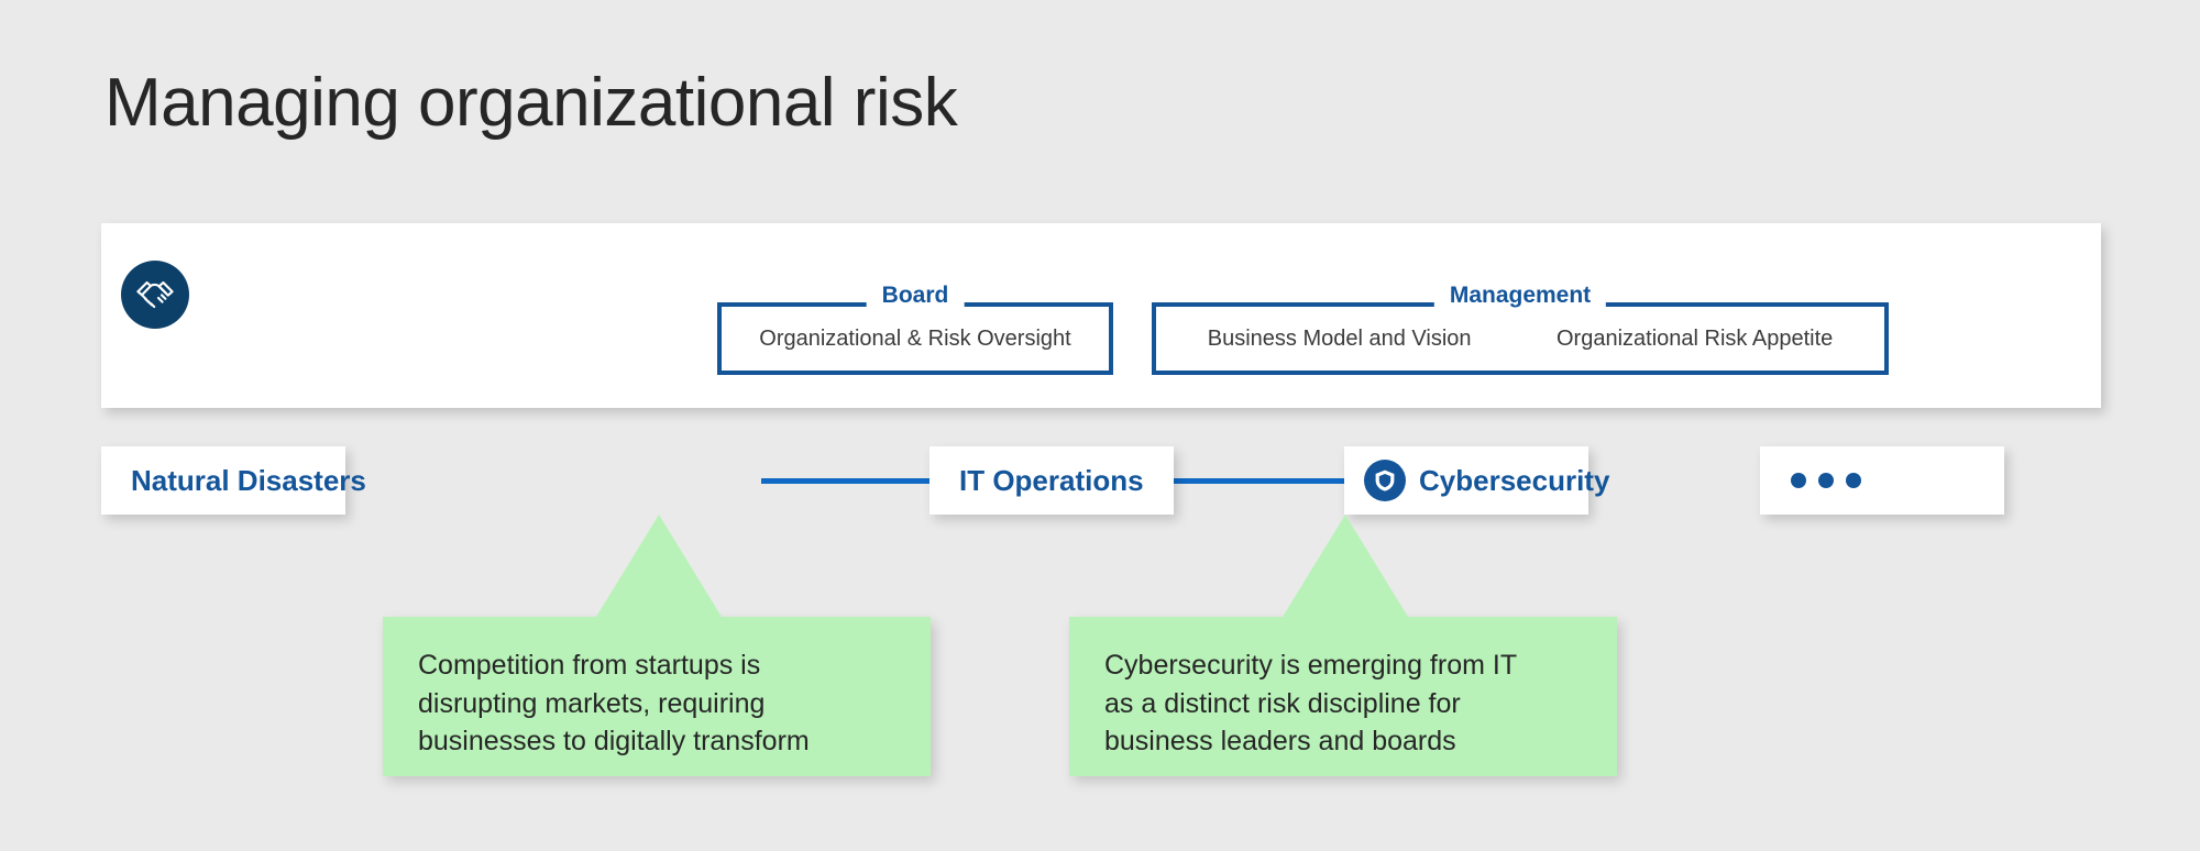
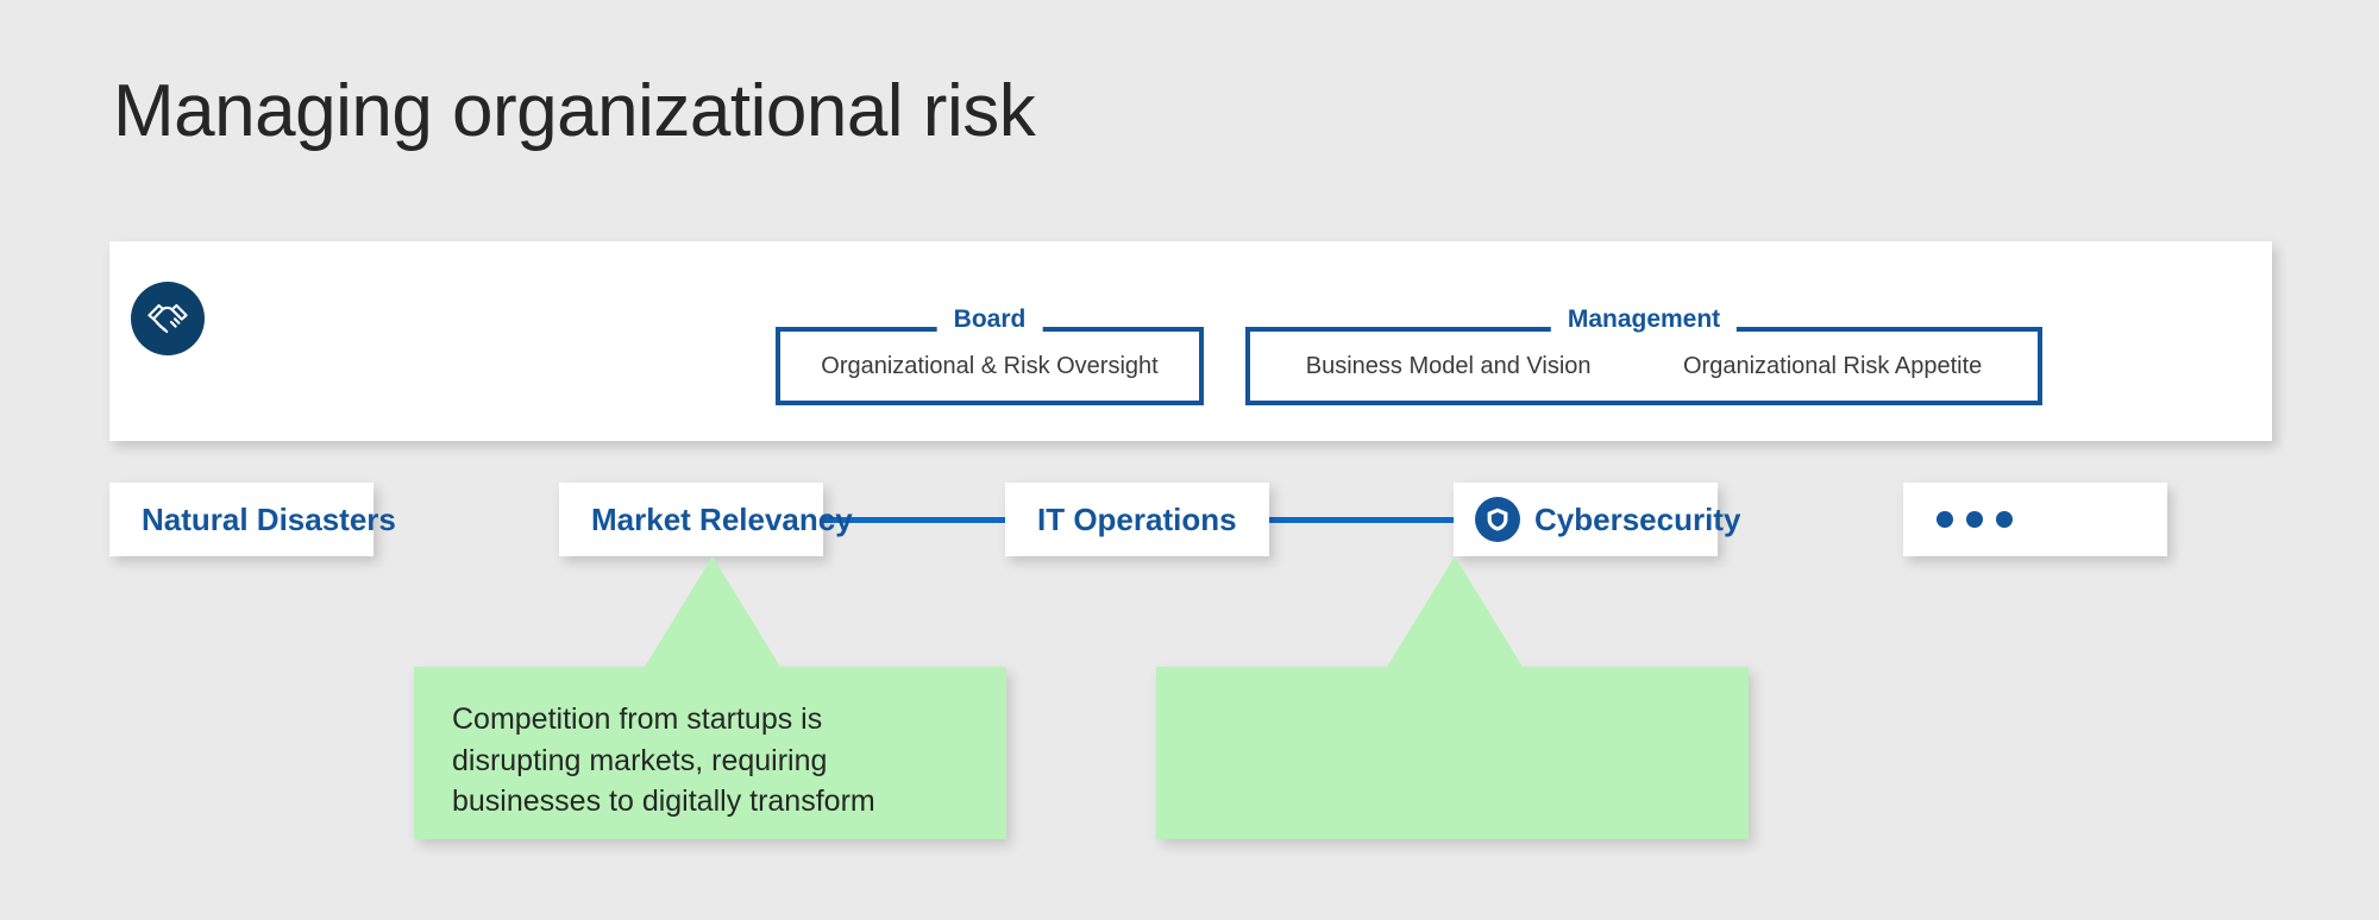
  Managing organizational risk
  Board
  Organizational & Risk Oversight
  Management
  Business Model and Vision
  Organizational Risk Appetite
  Natural Disasters
+ Market Relevancy
  IT Operations
  Cybersecurity
  Competition from startups is
  disrupting markets, requiring
  businesses to digitally transform
- Cybersecurity is emerging from IT
- as a distinct risk discipline for
- business leaders and boards
